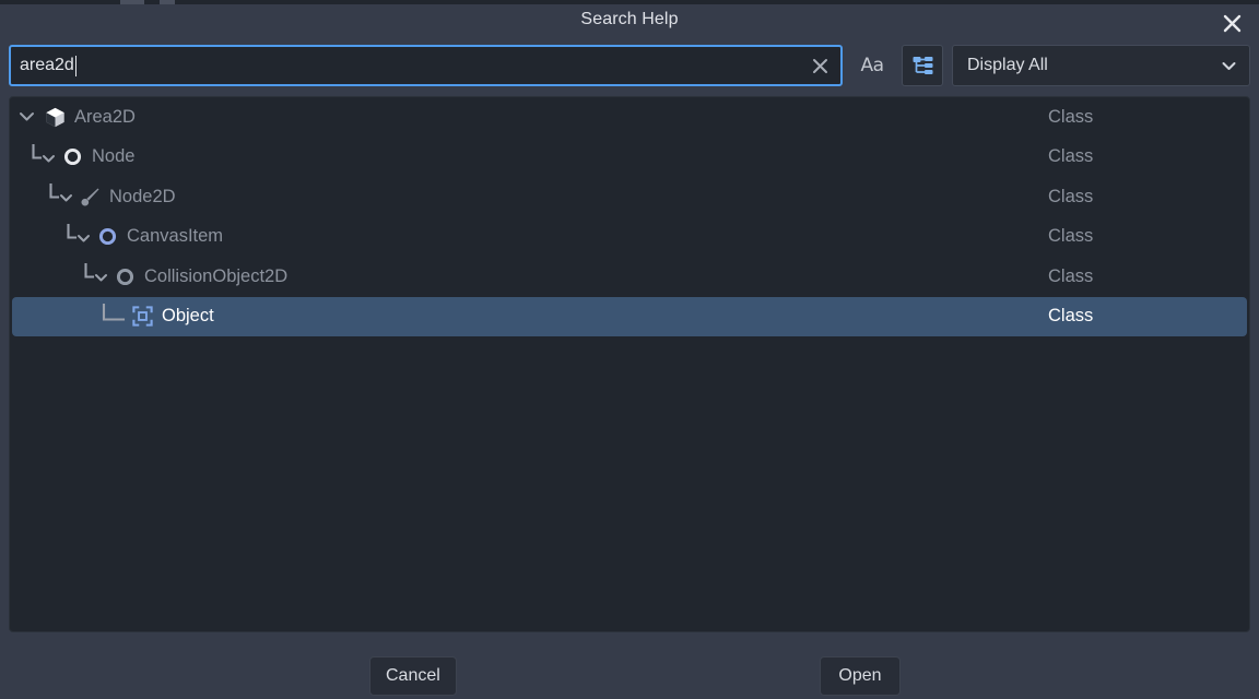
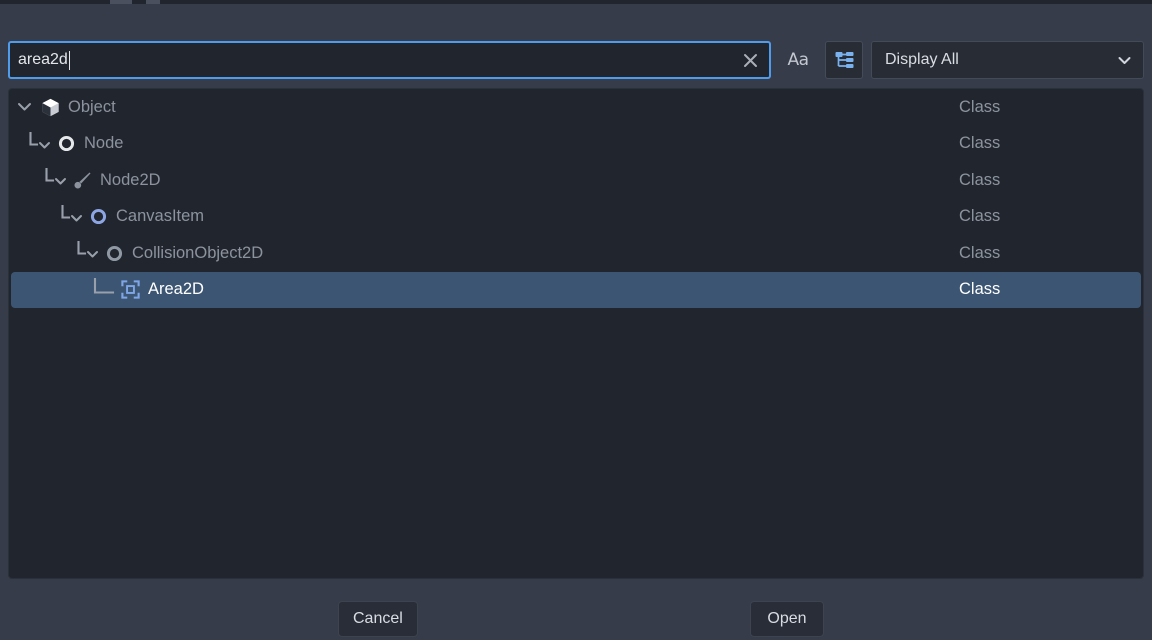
- Search Help
  area2d
  Aa
  Display All
- Area2D
+ Object
  Class
  Node
  Class
  Node2D
  Class
  CanvasItem
  Class
  CollisionObject2D
  Class
- Object
+ Area2D
  Class
  Cancel
  Open
